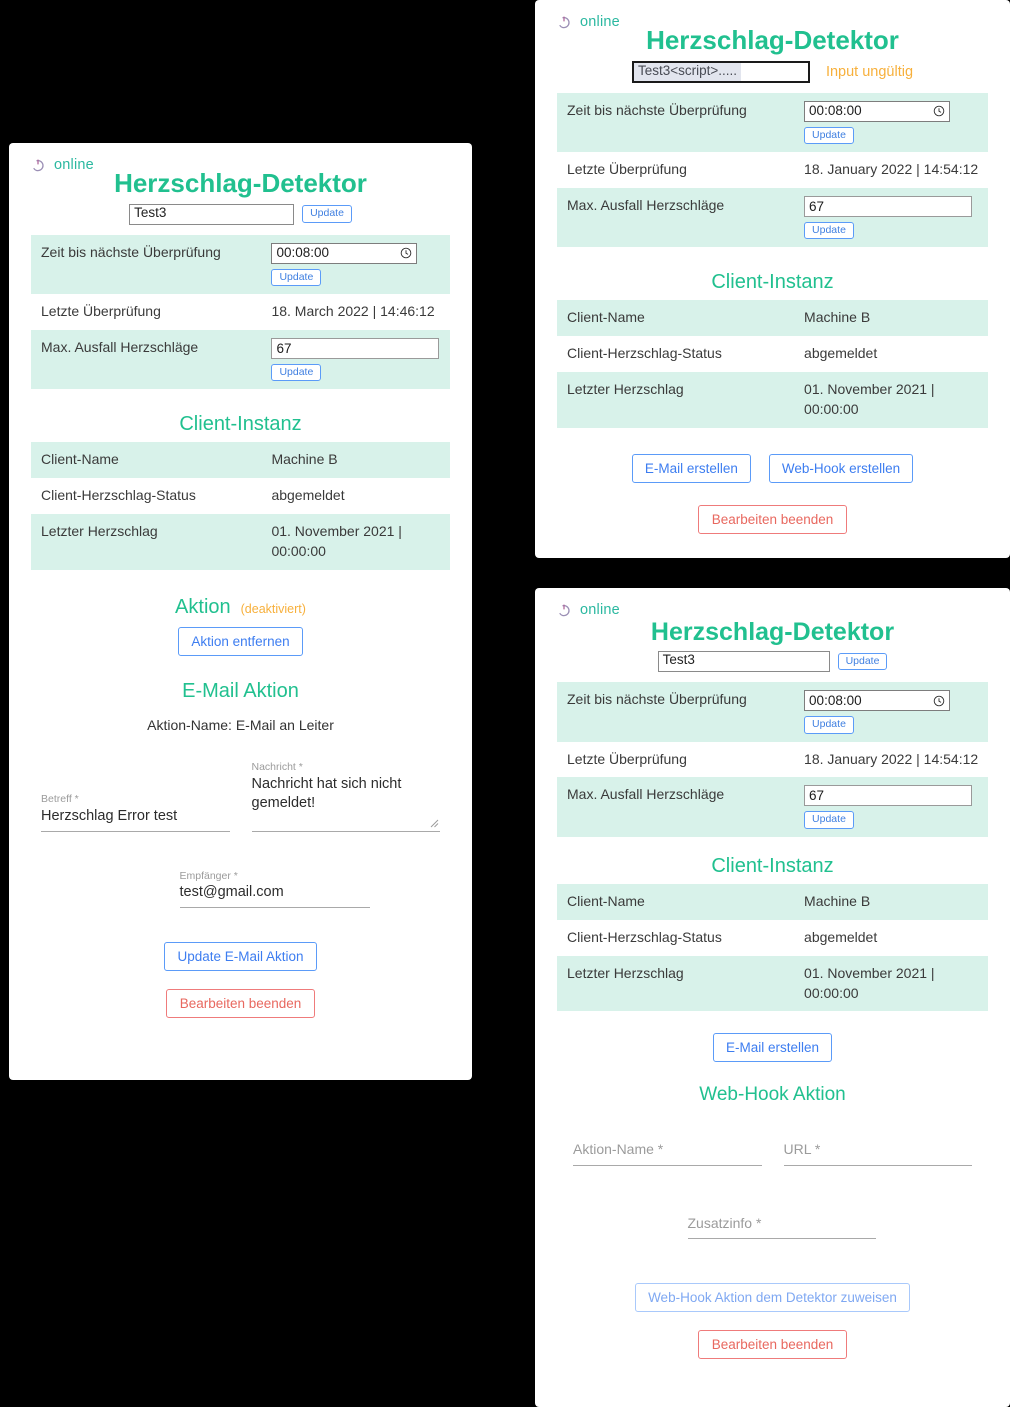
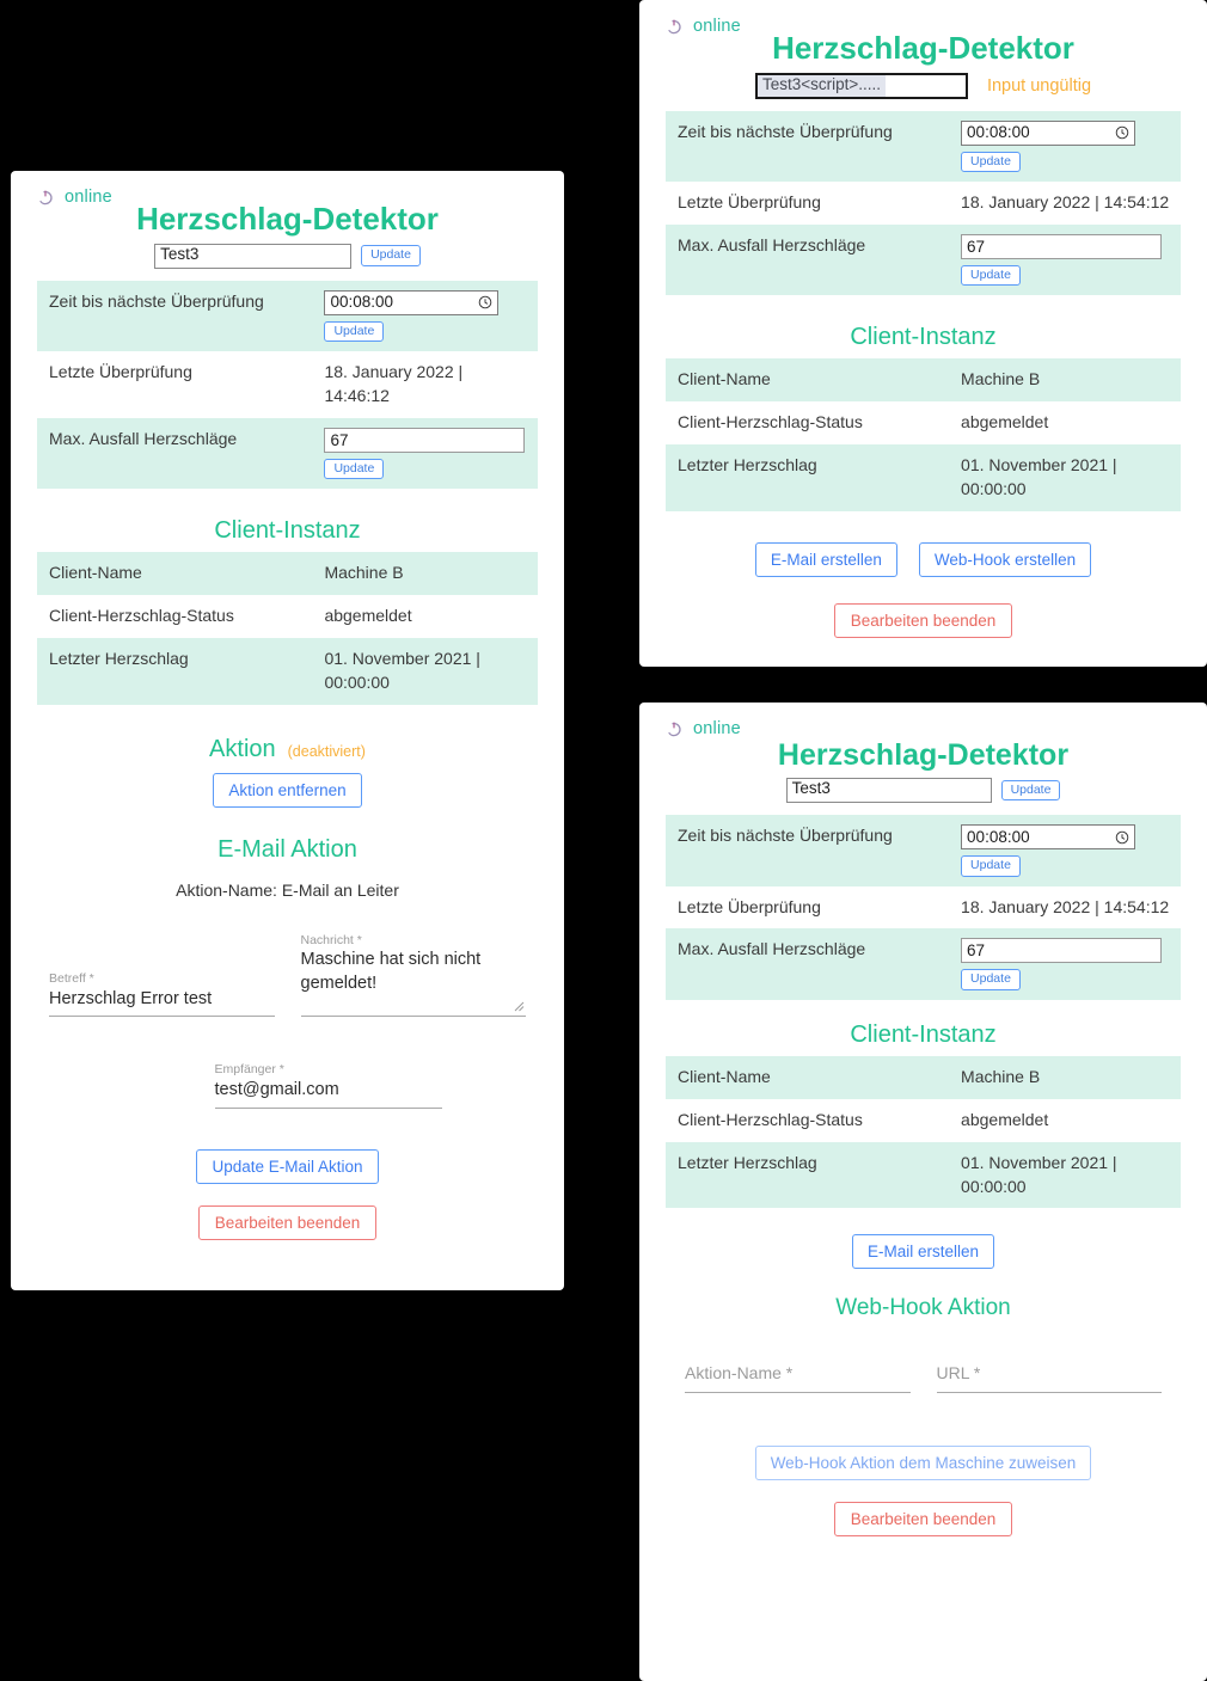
  online
  Herzschlag-Detektor
  Test3
  Update
  Zeit bis nächste Überprüfung	00:08:00 Update
- Letzte Überprüfung	18. March 2022 | 14:46:12
+ Letzte Überprüfung	18. January 2022 | 14:46:12
  Max. Ausfall Herzschläge	67 Update
  Client-Instanz
  Client-Name	Machine B
  Client-Herzschlag-Status	abgemeldet
  Letzter Herzschlag	01. November 2021 | 00:00:00
  Aktion
  (deaktiviert)
  Aktion entfernen
  E-Mail Aktion
  Aktion-Name: E-Mail an Leiter
  Betreff *
  Herzschlag Error test
  Nachricht *
- Nachricht hat sich nicht gemeldet!
+ Maschine hat sich nicht gemeldet!
  Empfänger *
  test@gmail.com
  Update E-Mail Aktion
  Bearbeiten beenden
  online
  Herzschlag-Detektor
  Test3<script>.....
  Input ungültig
  Zeit bis nächste Überprüfung	00:08:00 Update
  Letzte Überprüfung	18. January 2022 | 14:54:12
  Max. Ausfall Herzschläge	67 Update
  Client-Instanz
  Client-Name	Machine B
  Client-Herzschlag-Status	abgemeldet
  Letzter Herzschlag	01. November 2021 | 00:00:00
  E-Mail erstellen
  Web-Hook erstellen
  Bearbeiten beenden
  online
  Herzschlag-Detektor
  Test3
  Update
  Zeit bis nächste Überprüfung	00:08:00 Update
  Letzte Überprüfung	18. January 2022 | 14:54:12
  Max. Ausfall Herzschläge	67 Update
  Client-Instanz
  Client-Name	Machine B
  Client-Herzschlag-Status	abgemeldet
  Letzter Herzschlag	01. November 2021 | 00:00:00
  E-Mail erstellen
  Web-Hook Aktion
  Aktion-Name *
  URL *
- Zusatzinfo *
- Web-Hook Aktion dem Detektor zuweisen
+ Web-Hook Aktion dem Maschine zuweisen
  Bearbeiten beenden
